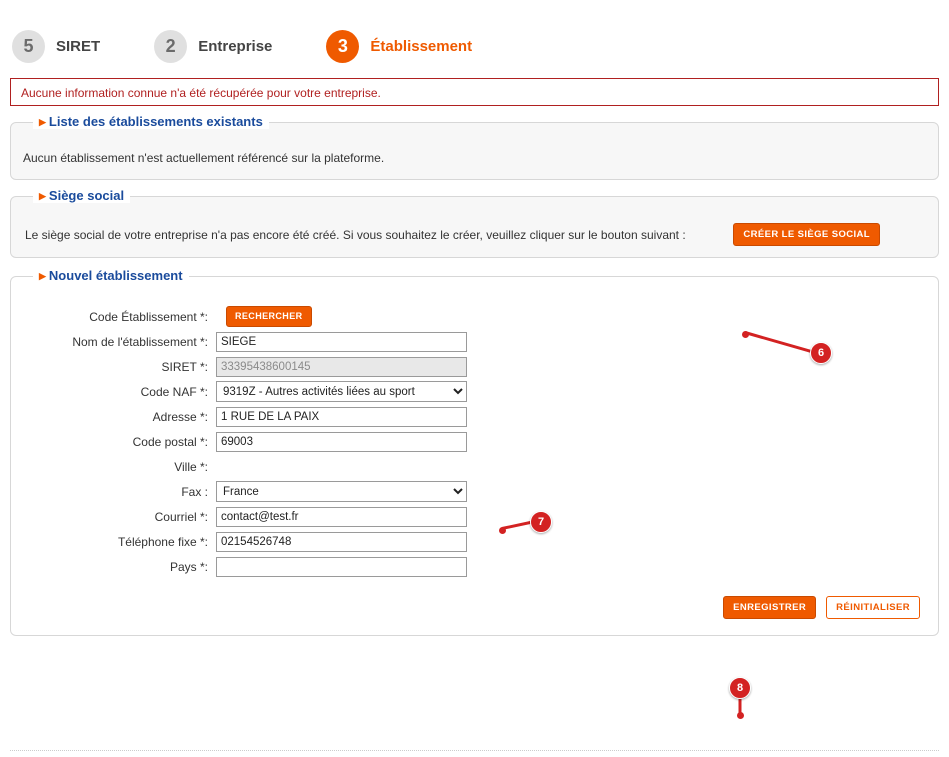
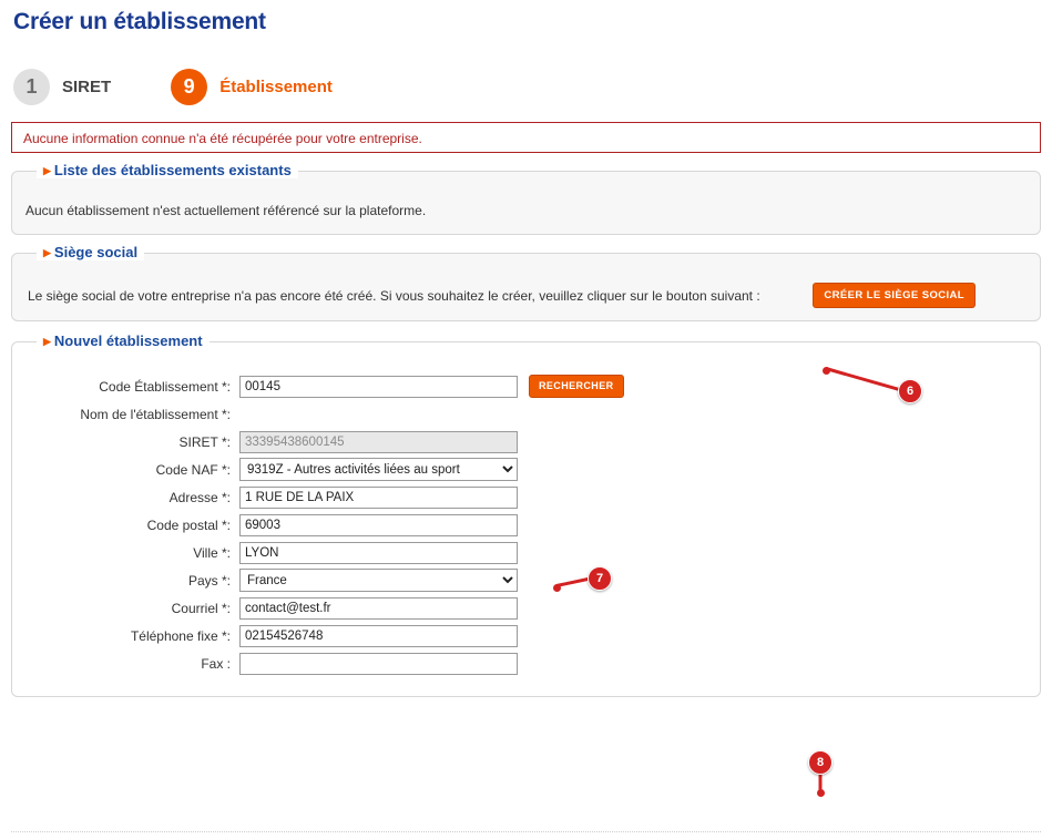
+ Créer un établissement
- 5
+ 1
  SIRET
- 2
- Entreprise
- 3
+ 9
  Établissement
  Aucune information connue n'a été récupérée pour votre entreprise.
  ▶ Liste des établissements existants
  Aucun établissement n'est actuellement référencé sur la plateforme.
  ▶ Siège social
  Le siège social de votre entreprise n'a pas encore été créé. Si vous souhaitez le créer, veuillez cliquer sur le bouton suivant :
  CRÉER LE SIÈGE SOCIAL
  ▶ Nouvel établissement
  Code Établissement *:
+ 00145
  RECHERCHER
  Nom de l'établissement *:
- SIEGE
  SIRET *:
  33395438600145
  Code NAF *:
  9319Z - Autres activités liées au sport
  Adresse *:
  1 RUE DE LA PAIX
  Code postal *:
  69003
  Ville *:
+ LYON
- Fax :
+ Pays *:
  France
  Courriel *:
  contact@test.fr
  Téléphone fixe *:
  02154526748
- Pays *:
+ Fax :
- ENREGISTRER
- RÉINITIALISER
  6
  7
  8
